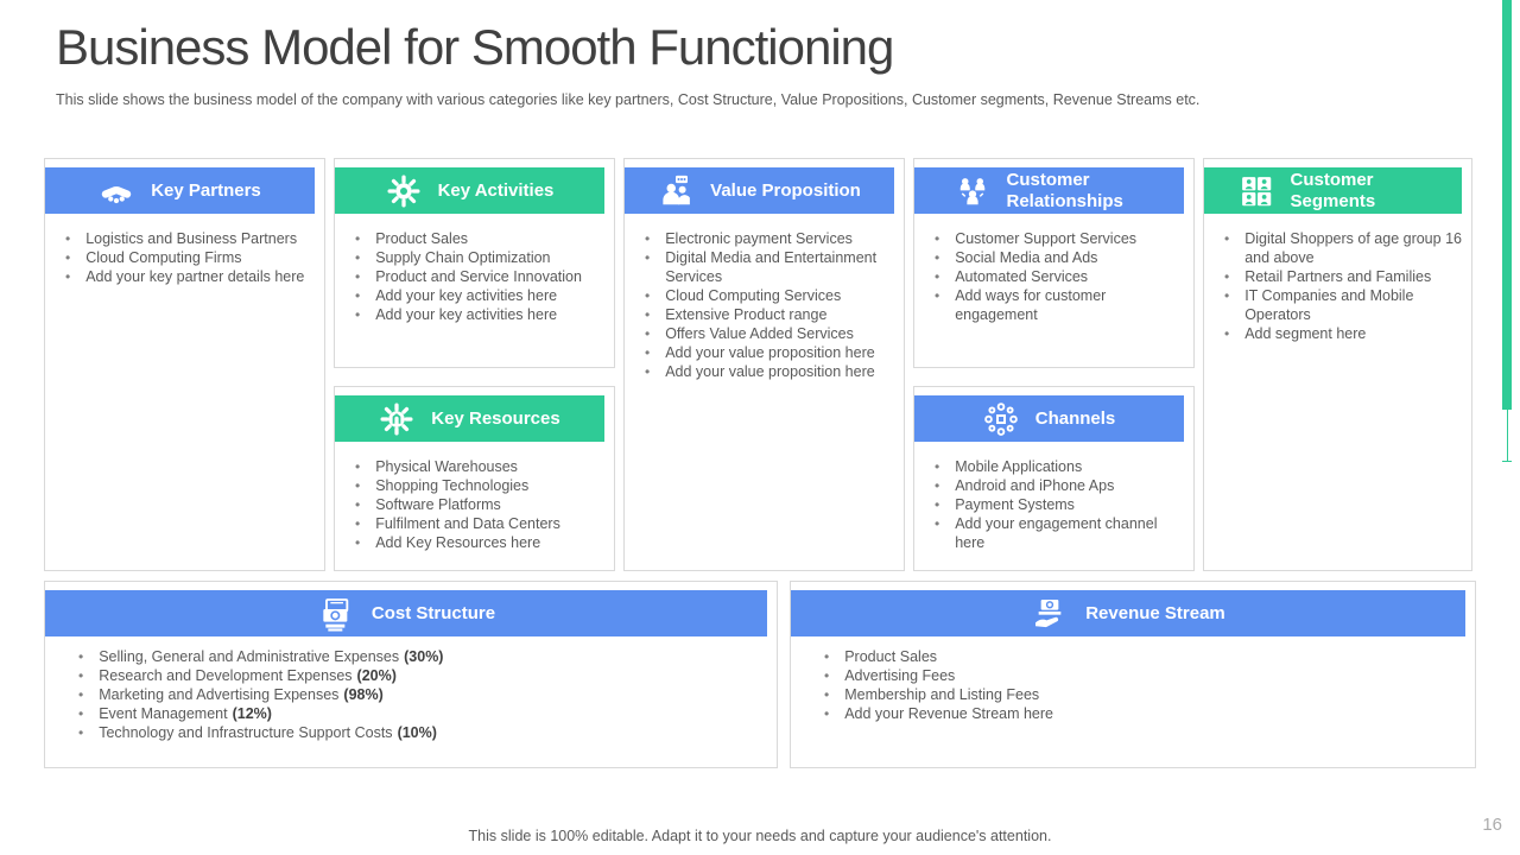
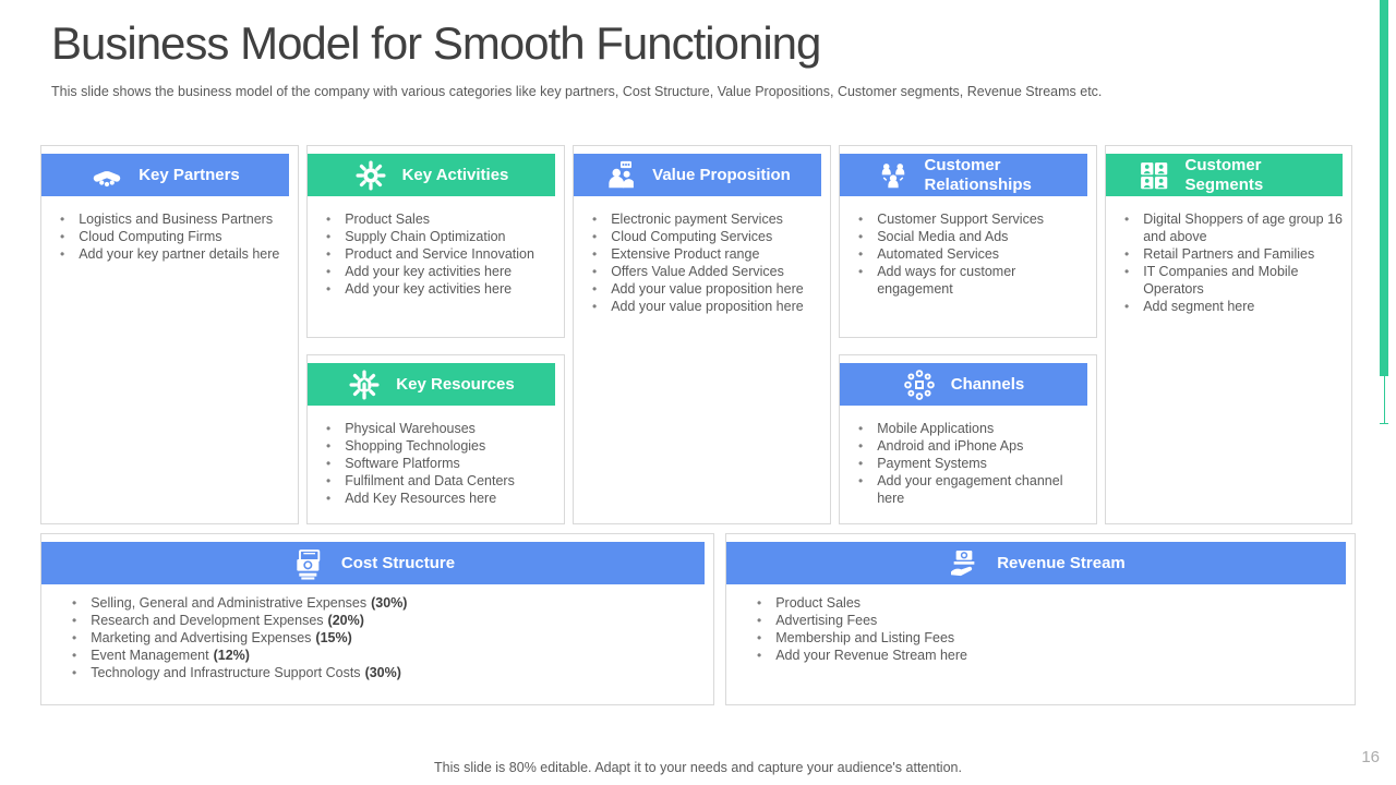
  Business Model for Smooth Functioning
  This slide shows the business model of the company with various categories like key partners, Cost Structure, Value Propositions, Customer segments, Revenue Streams etc.
  Key Partners
  Logistics and Business Partners
  Cloud Computing Firms
  Add your key partner details here
  Key Activities
  Product Sales
  Supply Chain Optimization
  Product and Service Innovation
  Add your key activities here
  Add your key activities here
  Key Resources
  Physical Warehouses
  Shopping Technologies
  Software Platforms
  Fulfilment and Data Centers
  Add Key Resources here
  Value Proposition
  Electronic payment Services
- Digital Media and Entertainment Services
  Cloud Computing Services
  Extensive Product range
  Offers Value Added Services
  Add your value proposition here
  Add your value proposition here
  Customer Relationships
  Customer Support Services
  Social Media and Ads
  Automated Services
  Add ways for customer engagement
  Channels
  Mobile Applications
  Android and iPhone Aps
  Payment Systems
  Add your engagement channel here
  Customer Segments
  Digital Shoppers of age group 16 and above
  Retail Partners and Families
  IT Companies and Mobile Operators
  Add segment here
  Cost Structure
  Selling, General and Administrative Expenses (30%)
  Research and Development Expenses (20%)
- Marketing and Advertising Expenses (98%)
+ Marketing and Advertising Expenses (15%)
  Event Management (12%)
- Technology and Infrastructure Support Costs (10%)
+ Technology and Infrastructure Support Costs (30%)
  Revenue Stream
  Product Sales
  Advertising Fees
  Membership and Listing Fees
  Add your Revenue Stream here
- This slide is 100% editable. Adapt it to your needs and capture your audience's attention.
+ This slide is 80% editable. Adapt it to your needs and capture your audience's attention.
  16
